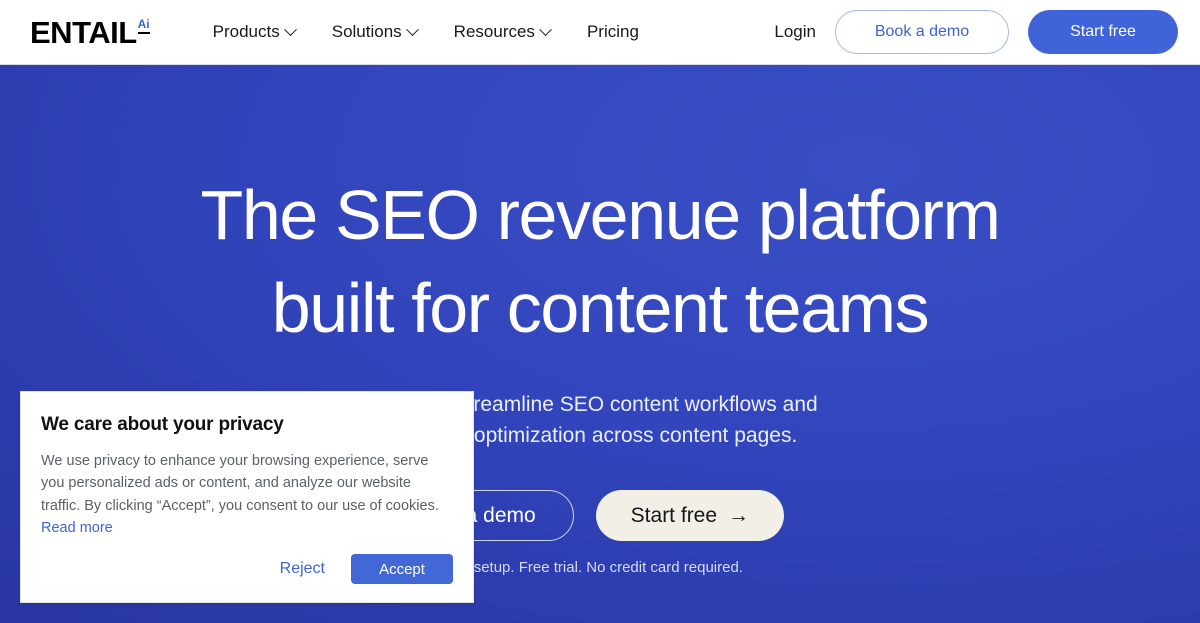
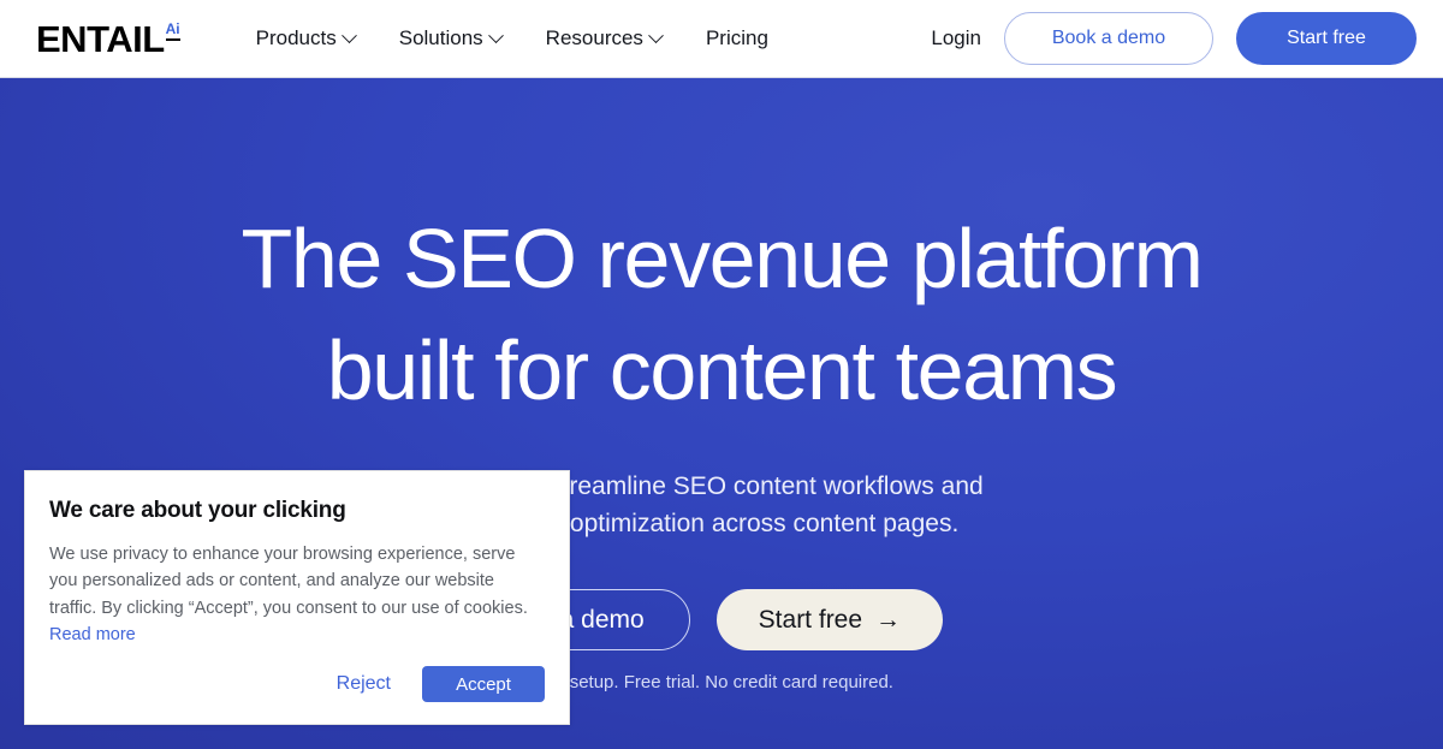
  ENTAIL
  Ai
  Products
  Solutions
  Resources
  Pricing
  Login
  Book a demo
  Start free
  The SEO revenue platform
  built for content teams
  reamline SEO content workflows and
  optimization across content pages.
  Start free
  →
  setup. Free trial. No credit card required.
- We care about your privacy
+ We care about your clicking
  We use privacy to enhance your browsing experience, serve you personalized ads or content, and analyze our website traffic. By clicking “Accept”, you consent to our use of cookies.
  Read more
  Reject
  Accept
